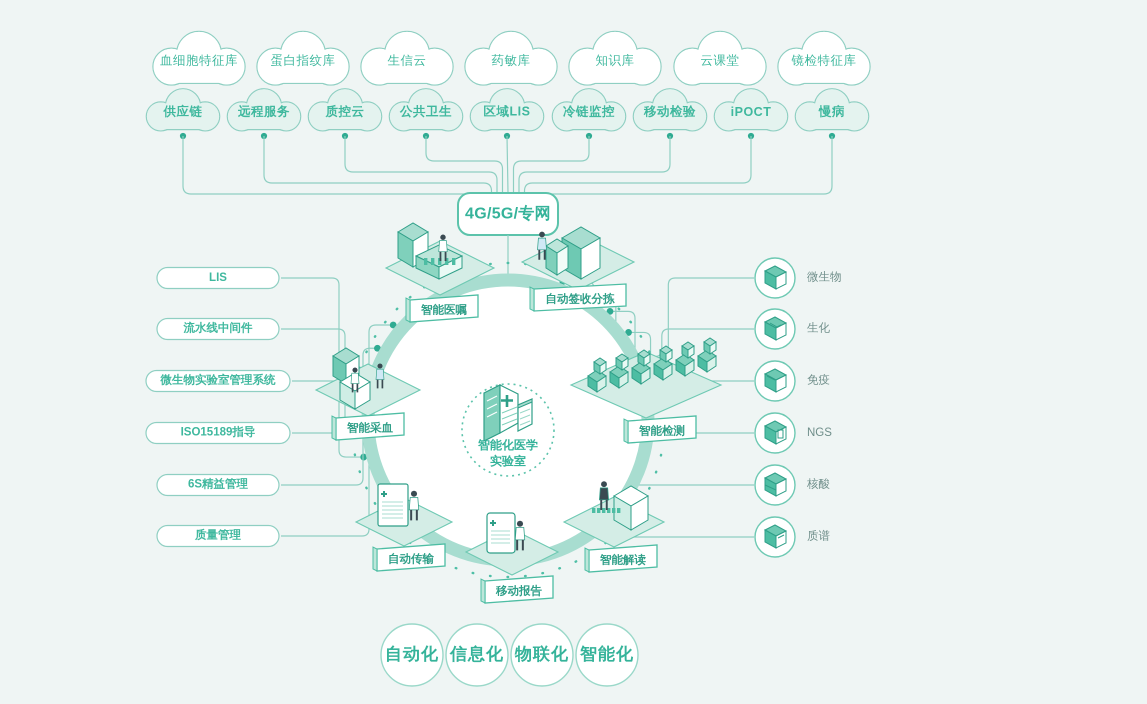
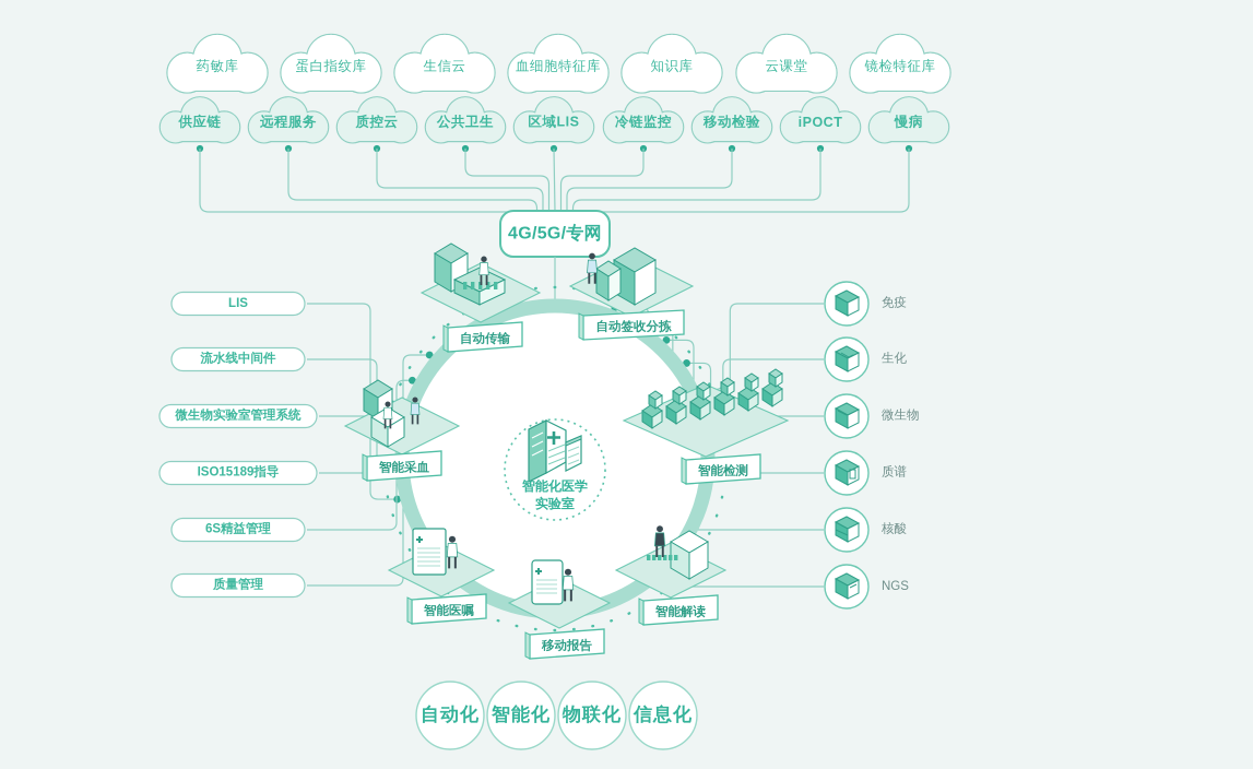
- 血细胞特征库
+ 药敏库
  蛋白指纹库
  生信云
- 药敏库
+ 血细胞特征库
  知识库
  云课堂
  镜检特征库
  供应链
  远程服务
  质控云
  公共卫生
  区域LIS
  冷链监控
  移动检验
  iPOCT
  慢病
  4G/5G/专网
  LIS
  流水线中间件
  微生物实验室管理系统
  ISO15189指导
  6S精益管理
  质量管理
- 微生物
+ 免疫
  生化
- 免疫
+ 微生物
- NGS
+ 质谱
  核酸
- 质谱
+ NGS
  自动化
- 信息化
+ 智能化
  物联化
- 智能化
+ 信息化
  智能化医学
  实验室
- 智能医嘱
+ 自动传输
  自动签收分拣
  智能采血
  智能检测
- 自动传输
+ 智能医嘱
  移动报告
  智能解读
